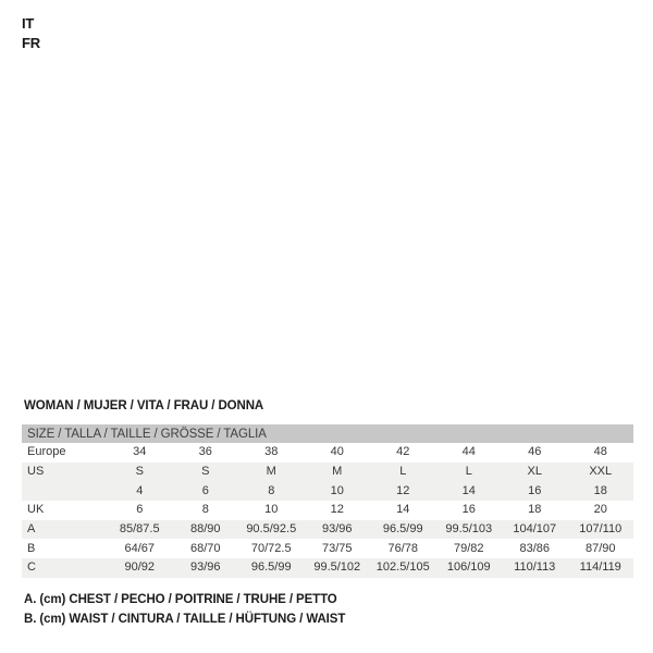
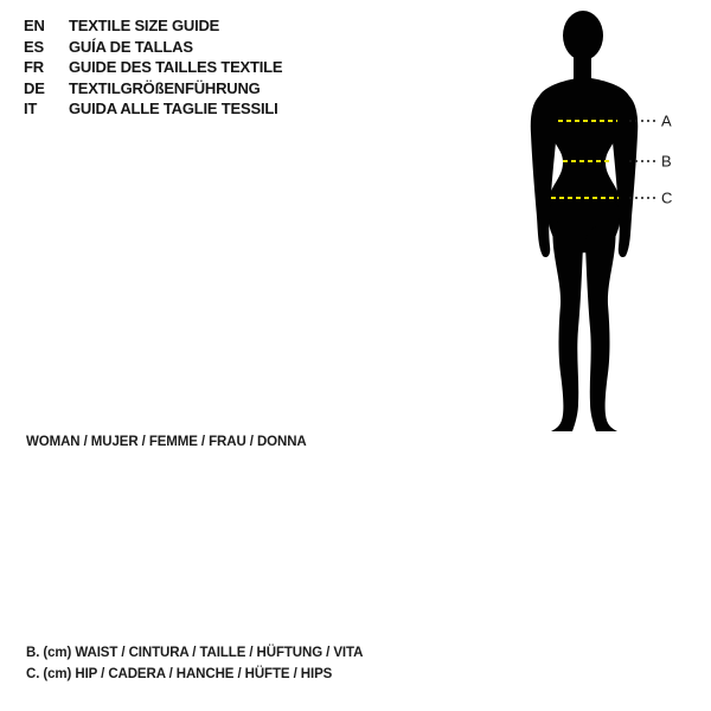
+ EN
+ TEXTILE SIZE GUIDE
+ ES
+ GUÍA DE TALLAS
- IT
+ FR
+ GUIDE DES TAILLES TEXTILE
+ DE
+ TEXTILGRÖßENFÜHRUNG
- FR
+ IT
+ GUIDA ALLE TAGLIE TESSILI
+ A
+ B
+ C
- WOMAN / MUJER / VITA / FRAU / DONNA
+ WOMAN / MUJER / FEMME / FRAU / DONNA
- SIZE / TALLA / TAILLE / GRÖSSE / TAGLIA
- Europe	34	36	38	40	42	44	46	48
- US	S	S	M	M	L	L	XL	XXL
- 	4	6	8	10	12	14	16	18
- UK	6	8	10	12	14	16	18	20
- A	85/87.5	88/90	90.5/92.5	93/96	96.5/99	99.5/103	104/107	107/110
- B	64/67	68/70	70/72.5	73/75	76/78	79/82	83/86	87/90
- C	90/92	93/96	96.5/99	99.5/102	102.5/105	106/109	110/113	114/119
- A. (cm) CHEST / PECHO / POITRINE / TRUHE / PETTO
- B. (cm) WAIST / CINTURA / TAILLE / HÜFTUNG / WAIST
+ B. (cm) WAIST / CINTURA / TAILLE / HÜFTUNG / VITA
+ C. (cm) HIP / CADERA / HANCHE / HÜFTE / HIPS
